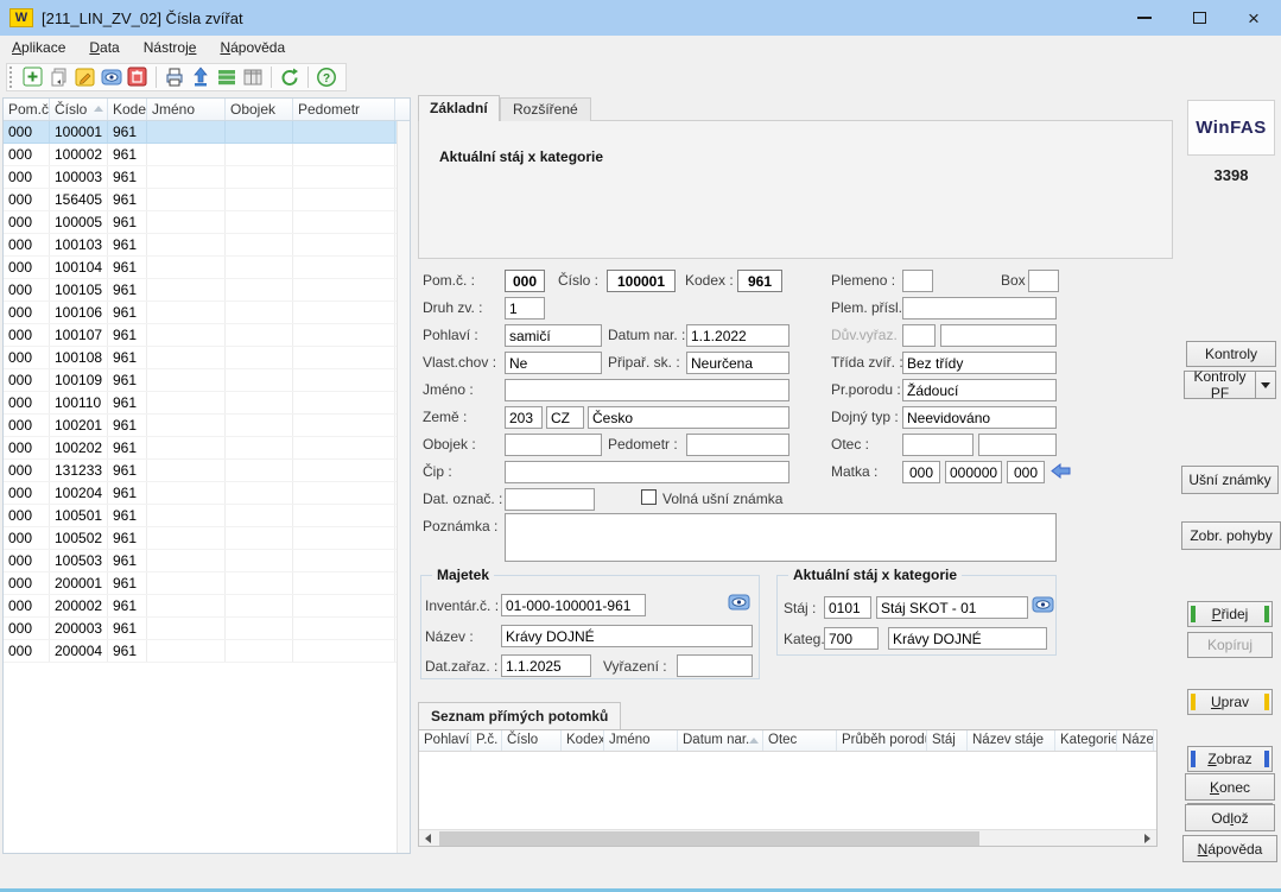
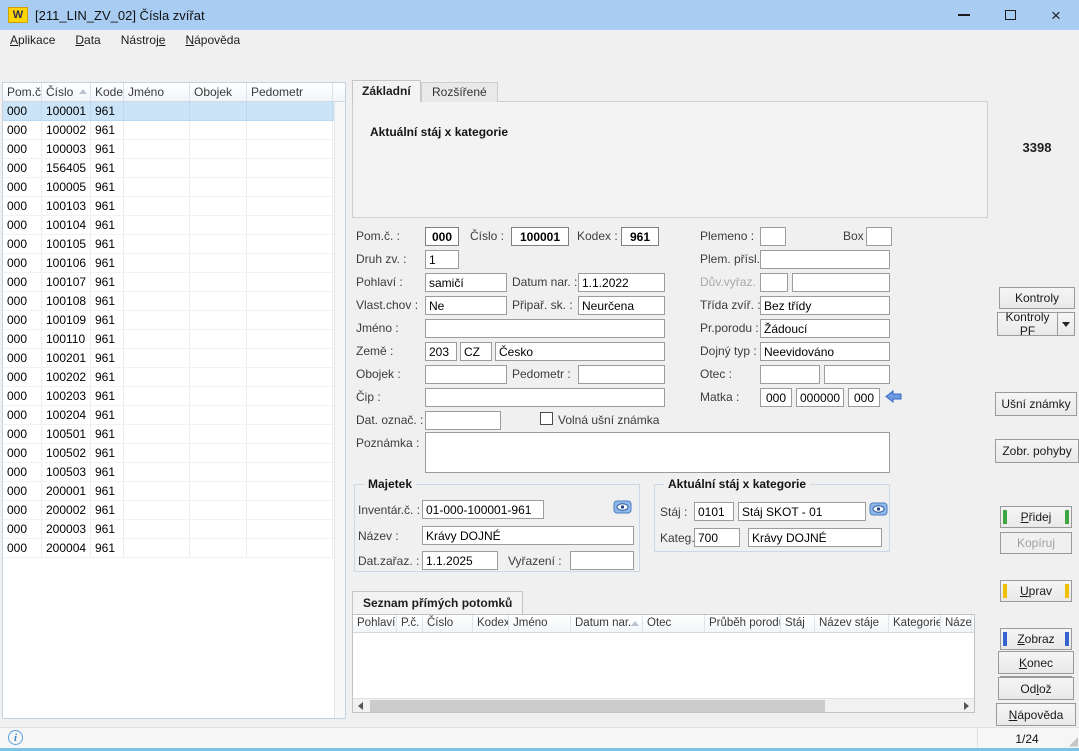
  W
  [211_LIN_ZV_02] Čísla zvířat
  ×
  Aplikace
  Data
  Nástroje
  Nápověda
- ?
  Pom.č
  Číslo
  Kode
  Jméno
  Obojek
  Pedometr
  000
  100001
  961
  000
  100002
  961
  000
  100003
  961
  000
  156405
  961
  000
  100005
  961
  000
  100103
  961
  000
  100104
  961
  000
  100105
  961
  000
  100106
  961
  000
  100107
  961
  000
  100108
  961
  000
  100109
  961
  000
  100110
  961
  000
  100201
  961
  000
  100202
  961
  000
- 131233
+ 100203
  961
  000
  100204
  961
  000
  100501
  961
  000
  100502
  961
  000
  100503
  961
  000
  200001
  961
  000
  200002
  961
  000
  200003
  961
  000
  200004
  961
  Základní
  Rozšířené
  Aktuální stáj x kategorie
  Pom.č. :
  000
  Číslo :
  100001
  Kodex :
  961
  Plemeno :
  Box
  Druh zv. :
  1
  Plem. přísl.
  Pohlaví :
  samičí
  Datum nar. :
  1.1.2022
  Dův.vyřaz.
  Vlast.chov :
  Ne
  Připař. sk. :
  Neurčena
  Třída zvíř. :
  Bez třídy
  Jméno :
  Pr.porodu :
  Žádoucí
  Země :
  203
  CZ
  Česko
  Dojný typ :
  Neevidováno
  Obojek :
  Pedometr :
  Otec :
  Čip :
  Matka :
  000
  000000
  000
  Dat. označ. :
  Volná ušní známka
  Poznámka :
  Majetek
  Inventár.č. :
  01-000-100001-961
  Název :
  Krávy DOJNÉ
  Dat.zařaz. :
  1.1.2025
  Vyřazení :
  Aktuální stáj x kategorie
  Stáj :
  0101
  Stáj SKOT - 01
  Kateg
  700
  Krávy DOJNÉ
  Seznam přímých potomků
  Pohlaví
  P.č.
  Číslo
  Kodex
  Jméno
  Datum nar.
  Otec
  Průběh porod
  Stáj
  Název stáje
  Kategorie
  Náze
- WinFAS
  3398
  Kontroly
  Kontroly PF
  Ušní známky
  Zobr. pohyby
  Přidej
  Kopíruj
  Uprav
  Zobraz
  Konec
  Odlož
  Nápověda
+ i
+ 1/24
+ ◢
